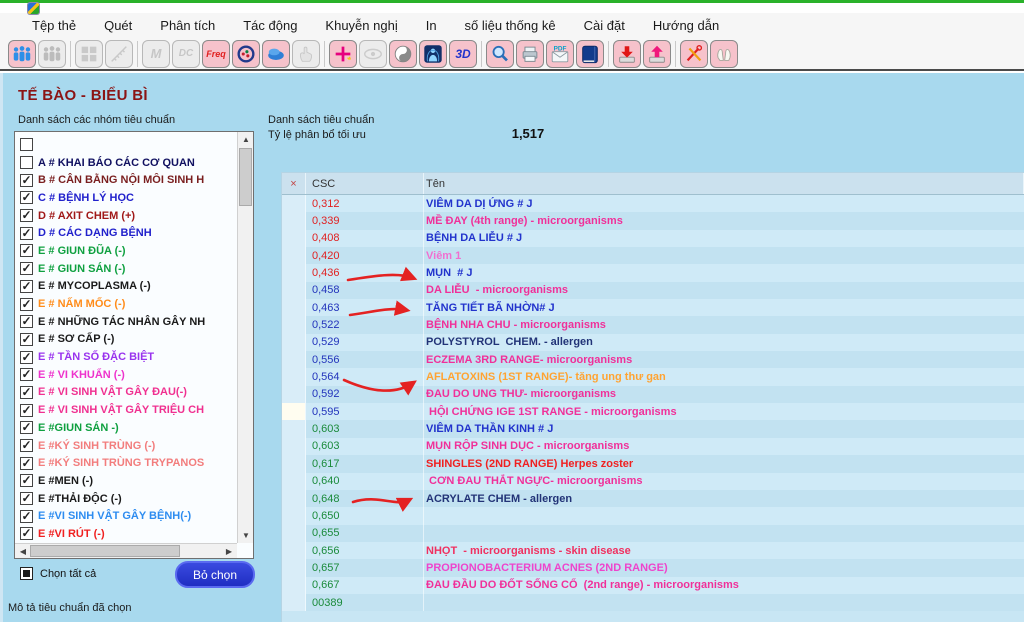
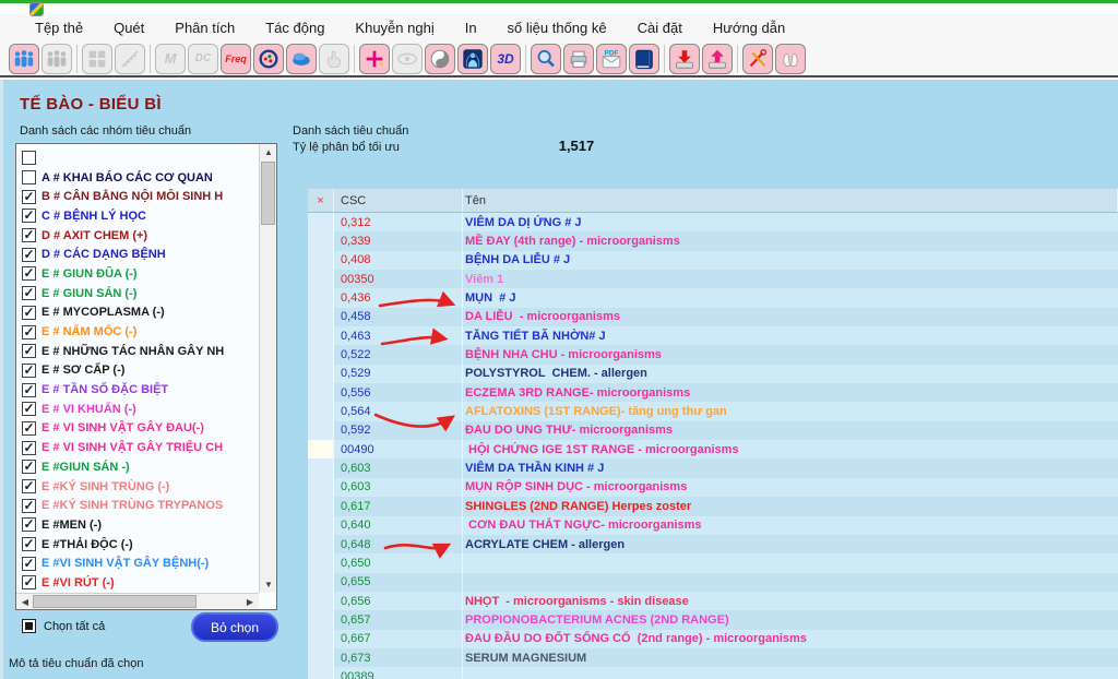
  Tệp thẻ
  Quét
  Phân tích
  Tác động
  Khuyễn nghị
  In
  số liệu thống kê
  Cài đặt
  Hướng dẫn
  M
  DC
  Freq
  3D
  TẾ BÀO - BIỂU BÌ
  Danh sách các nhóm tiêu chuẩn
  A # KHAI BÁO CÁC CƠ QUAN
  ✓
  B # CÂN BẰNG NỘI MÔI SINH H
  ✓
  C # BỆNH LÝ HỌC
  ✓
  D # AXIT CHEM (+)
  ✓
  D # CÁC DẠNG BỆNH
  ✓
  E # GIUN ĐŨA (-)
  ✓
  E # GIUN SÁN (-)
  ✓
  E # MYCOPLASMA (-)
  ✓
  E # NẤM MỐC (-)
  ✓
  E # NHỮNG TÁC NHÂN GÂY NH
  ✓
  E # SƠ CẤP (-)
  ✓
  E # TẦN SỐ ĐẶC BIỆT
  ✓
  E # VI KHUẨN (-)
  ✓
  E # VI SINH VẬT GÂY ĐAU(-)
  ✓
  E # VI SINH VẬT GÂY TRIỆU CH
  ✓
  E #GIUN SÁN -)
  ✓
  E #KÝ SINH TRÙNG (-)
  ✓
  E #KÝ SINH TRÙNG TRYPANOS
  ✓
  E #MEN (-)
  ✓
  E #THẢI ĐỘC (-)
  ✓
  E #VI SINH VẬT GÂY BỆNH(-)
  ✓
  E #VI RÚT (-)
  ▲
  ▼
  ◀
  ▶
  Chọn tất cả
  Bỏ chọn
  Mô tả tiêu chuẩn đã chọn
  Danh sách tiêu chuẩn
  Tỷ lệ phân bổ tối ưu
  1,517
  ×
  CSC
  Tên
  0,312
  VIÊM DA DỊ ỨNG # J
  0,339
  MỀ ĐAY (4th range) - microorganisms
  0,408
  BỆNH DA LIỄU # J
- 0,420
+ 00350
  Viêm 1
  0,436
  MỤN # J
  0,458
  DA LIỄU - microorganisms
  0,463
  TĂNG TIẾT BÃ NHỜN# J
  0,522
  BỆNH NHA CHU - microorganisms
  0,529
  POLYSTYROL CHEM. - allergen
  0,556
  ECZEMA 3RD RANGE- microorganisms
  0,564
  AFLATOXINS (1ST RANGE)- tăng ung thư gan
  0,592
  ĐAU DO UNG THƯ- microorganisms
- 0,595
+ 00490
  HỘI CHỨNG IGE 1ST RANGE - microorganisms
  0,603
  VIÊM DA THẦN KINH # J
  0,603
  MỤN RỘP SINH DỤC - microorganisms
  0,617
  SHINGLES (2ND RANGE) Herpes zoster
  0,640
  CƠN ĐAU THẮT NGỰC- microorganisms
  0,648
  ACRYLATE CHEM - allergen
  0,650
  0,655
  0,656
  NHỌT - microorganisms - skin disease
  0,657
  PROPIONOBACTERIUM ACNES (2ND RANGE)
  0,667
  ĐAU ĐẦU DO ĐỐT SỐNG CỔ (2nd range) - microorganisms
+ 0,673
+ SERUM MAGNESIUM
  00389
